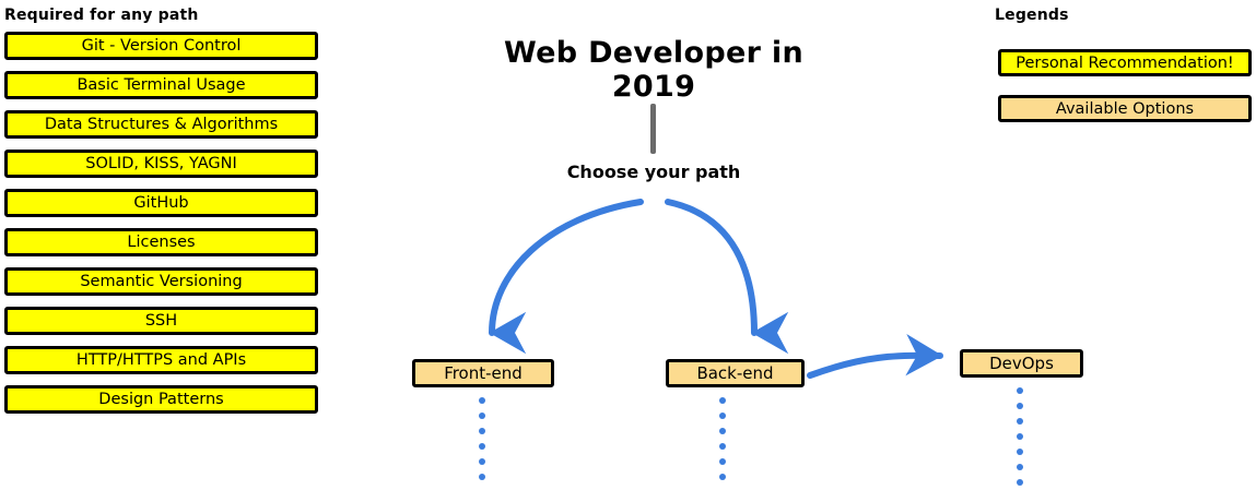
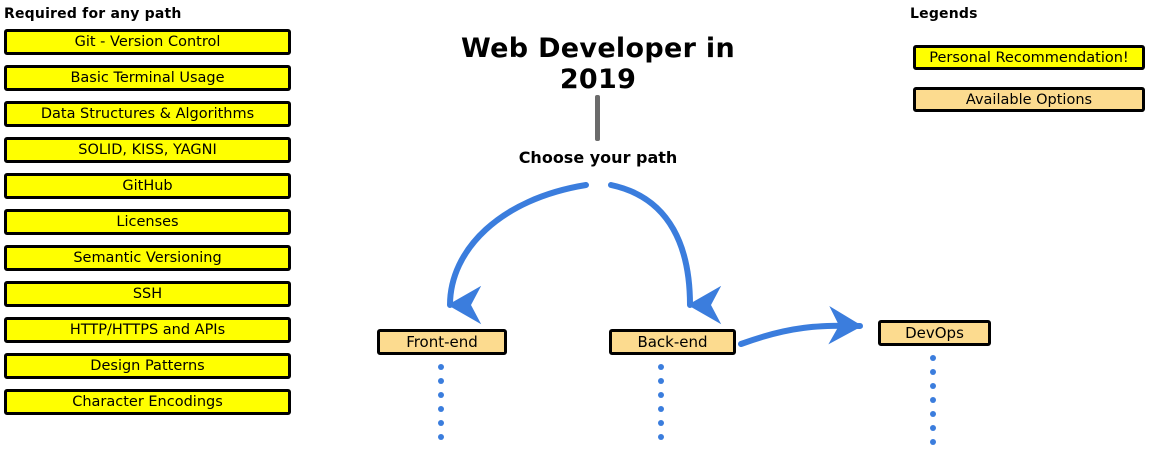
  Required for any path
  Git - Version Control
  Basic Terminal Usage
  Data Structures & Algorithms
  SOLID, KISS, YAGNI
  GitHub
  Licenses
  Semantic Versioning
  SSH
  HTTP/HTTPS and APIs
  Design Patterns
+ Character Encodings
  Web Developer in 2019
  Choose your path
  Front-end
  Back-end
  DevOps
  Legends
  Personal Recommendation!
  Available Options
